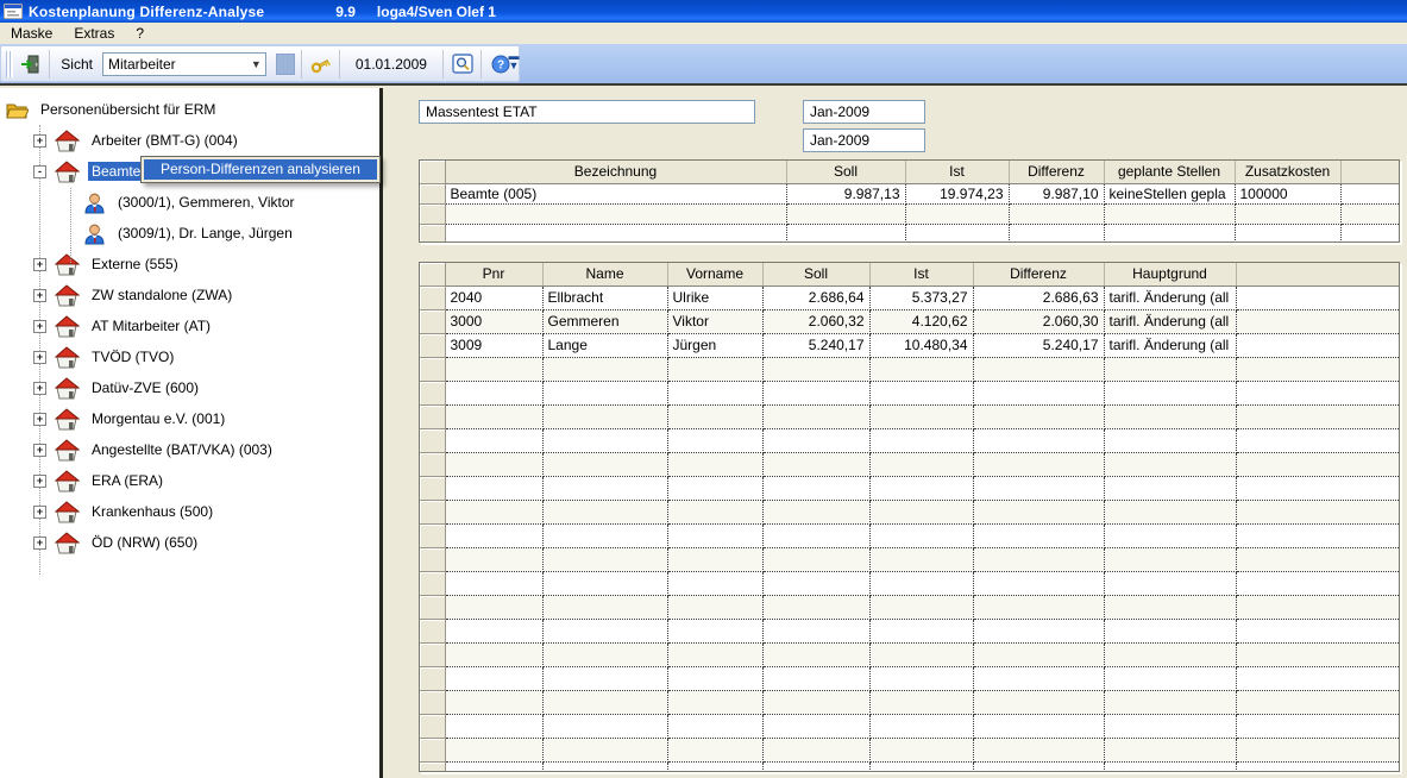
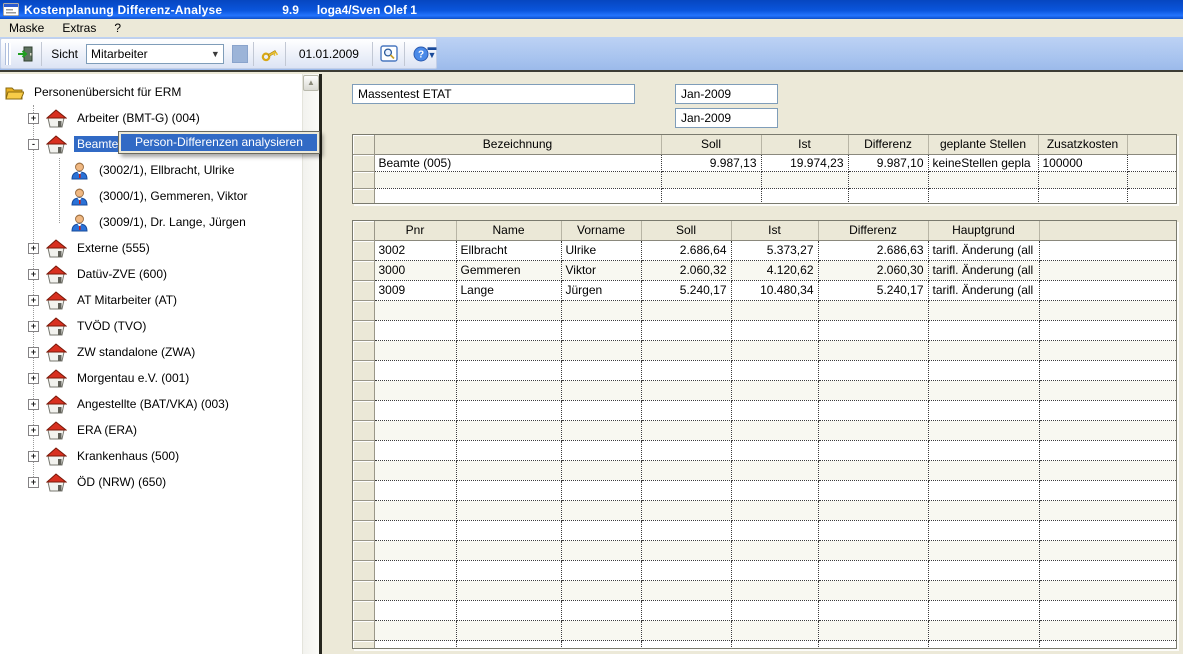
  Kostenplanung Differenz-Analyse
  9.9
  loga4/Sven Olef 1
  Maske
  Extras
  ?
  Sicht
  Mitarbeiter
  ▼
  01.01.2009
  ?
  ▬
  ▼
  Personenübersicht für ERM
  +
  Arbeiter (BMT-G) (004)
  -
+ (3002/1), Ellbracht, Ulrike
  (3000/1), Gemmeren, Viktor
  (3009/1), Dr. Lange, Jürgen
  +
  Externe (555)
  +
- ZW standalone (ZWA)
+ Datüv-ZVE (600)
  +
  AT Mitarbeiter (AT)
  +
  TVÖD (TVO)
  +
- Datüv-ZVE (600)
+ ZW standalone (ZWA)
  +
  Morgentau e.V. (001)
  +
  Angestellte (BAT/VKA) (003)
  +
  ERA (ERA)
  +
  Krankenhaus (500)
  +
  ÖD (NRW) (650)
+ ▲
  Massentest ETAT
  Jan-2009
  Jan-2009
  	Bezeichnung	Soll	Ist	Differenz	geplante Stellen	Zusatzkosten
  	Beamte (005)	9.987,13	19.974,23	9.987,10	keineStellen gepla	100000
  	Pnr	Name	Vorname	Soll	Ist	Differenz	Hauptgrund
- 	2040	Ellbracht	Ulrike	2.686,64	5.373,27	2.686,63	tarifl. Änderung (all
+ 	3002	Ellbracht	Ulrike	2.686,64	5.373,27	2.686,63	tarifl. Änderung (all
  	3000	Gemmeren	Viktor	2.060,32	4.120,62	2.060,30	tarifl. Änderung (all
  	3009	Lange	Jürgen	5.240,17	10.480,34	5.240,17	tarifl. Änderung (all
  Person-Differenzen analysieren
